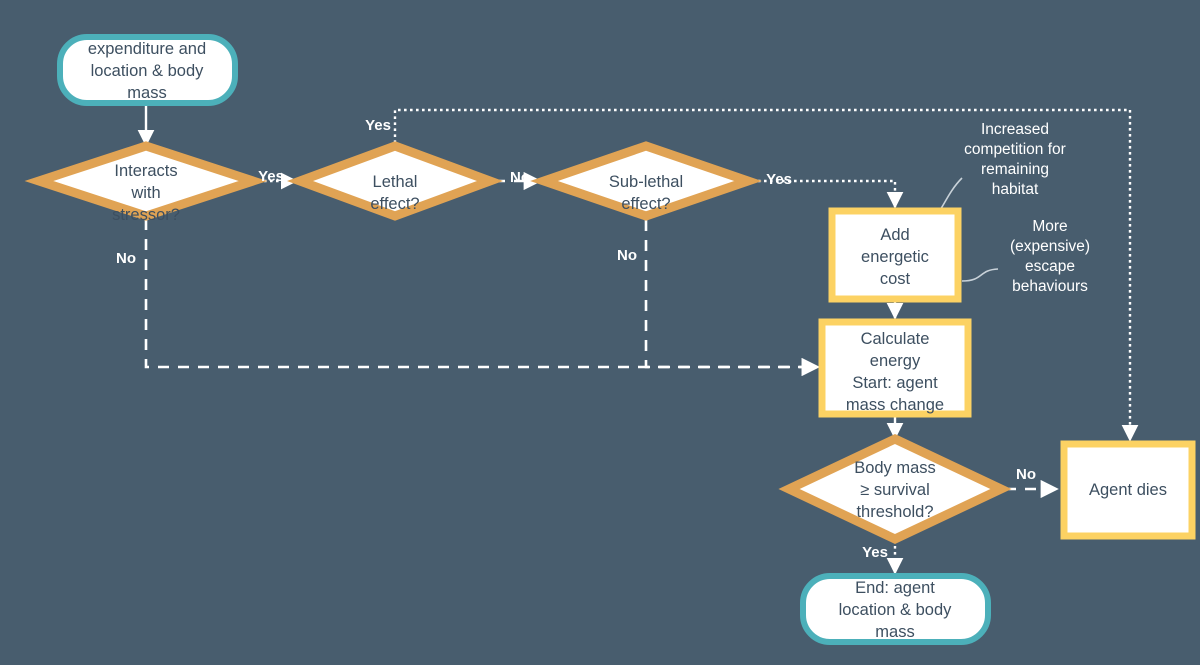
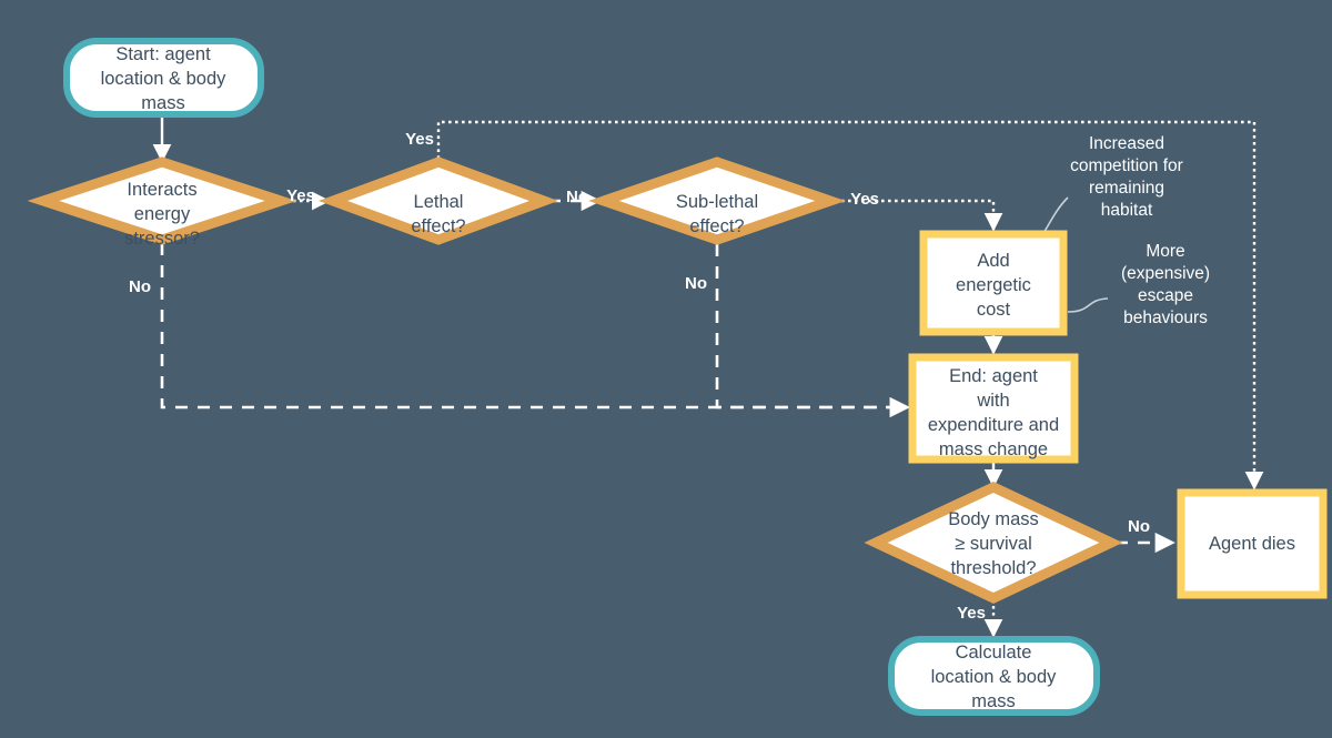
- expenditure and
+ Start: agent
  location & body
  mass
  Interacts
- with
+ energy
  stressor?
  Lethal
  effect?
  Sub-lethal
  effect?
  Add
  energetic
  cost
- Calculate
+ End: agent
- energy
+ with
- Start: agent
+ expenditure and
  mass change
  Body mass
  ≥ survival
  threshold?
  Agent dies
- End: agent
+ Calculate
  location & body
  mass
  Yes
  No
  Yes
  No
  Yes
  No
  No
  Yes
  Increased
  competition for
  remaining
  habitat
  More
  (expensive)
  escape
  behaviours
